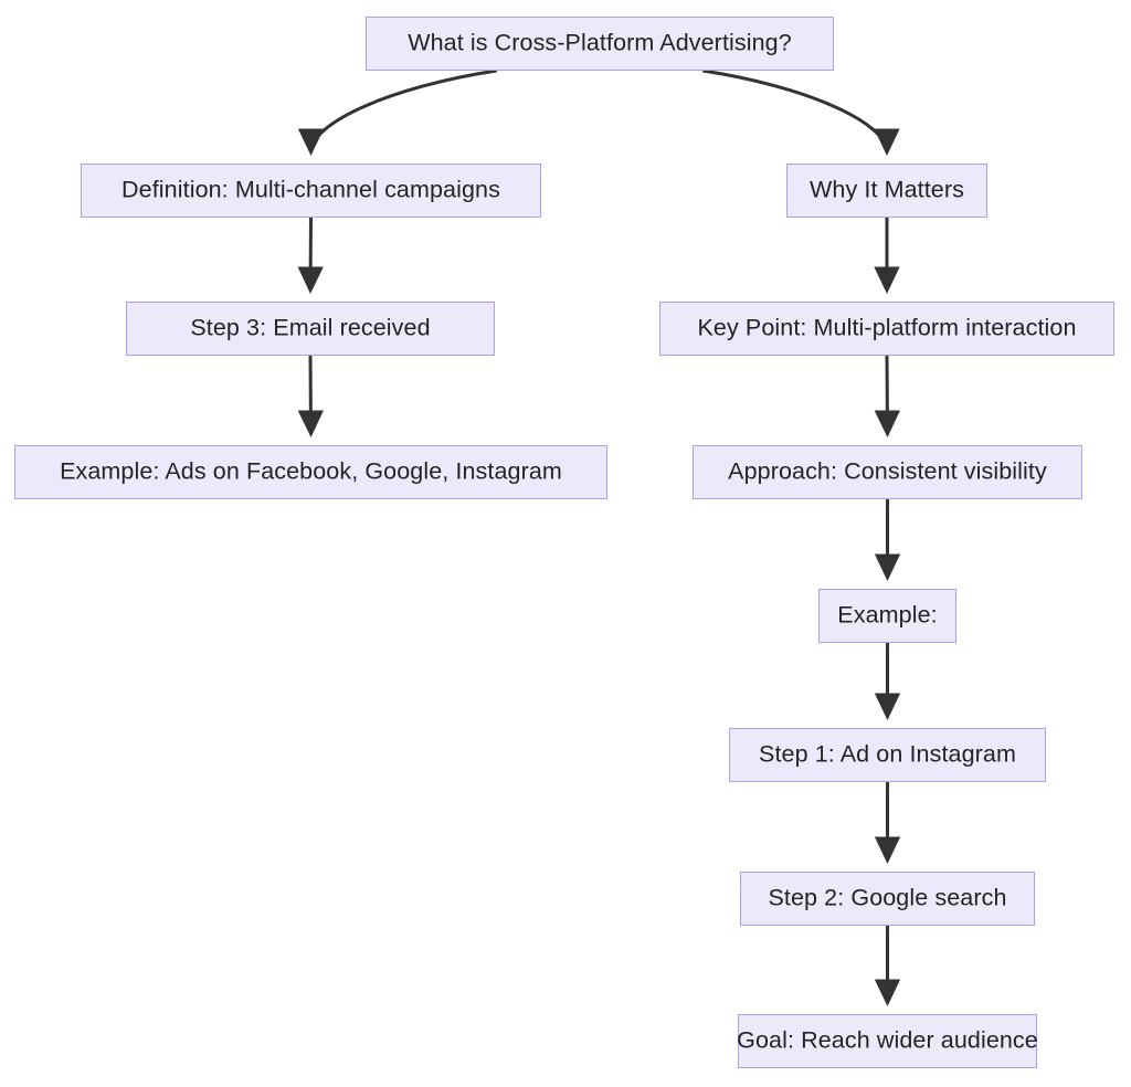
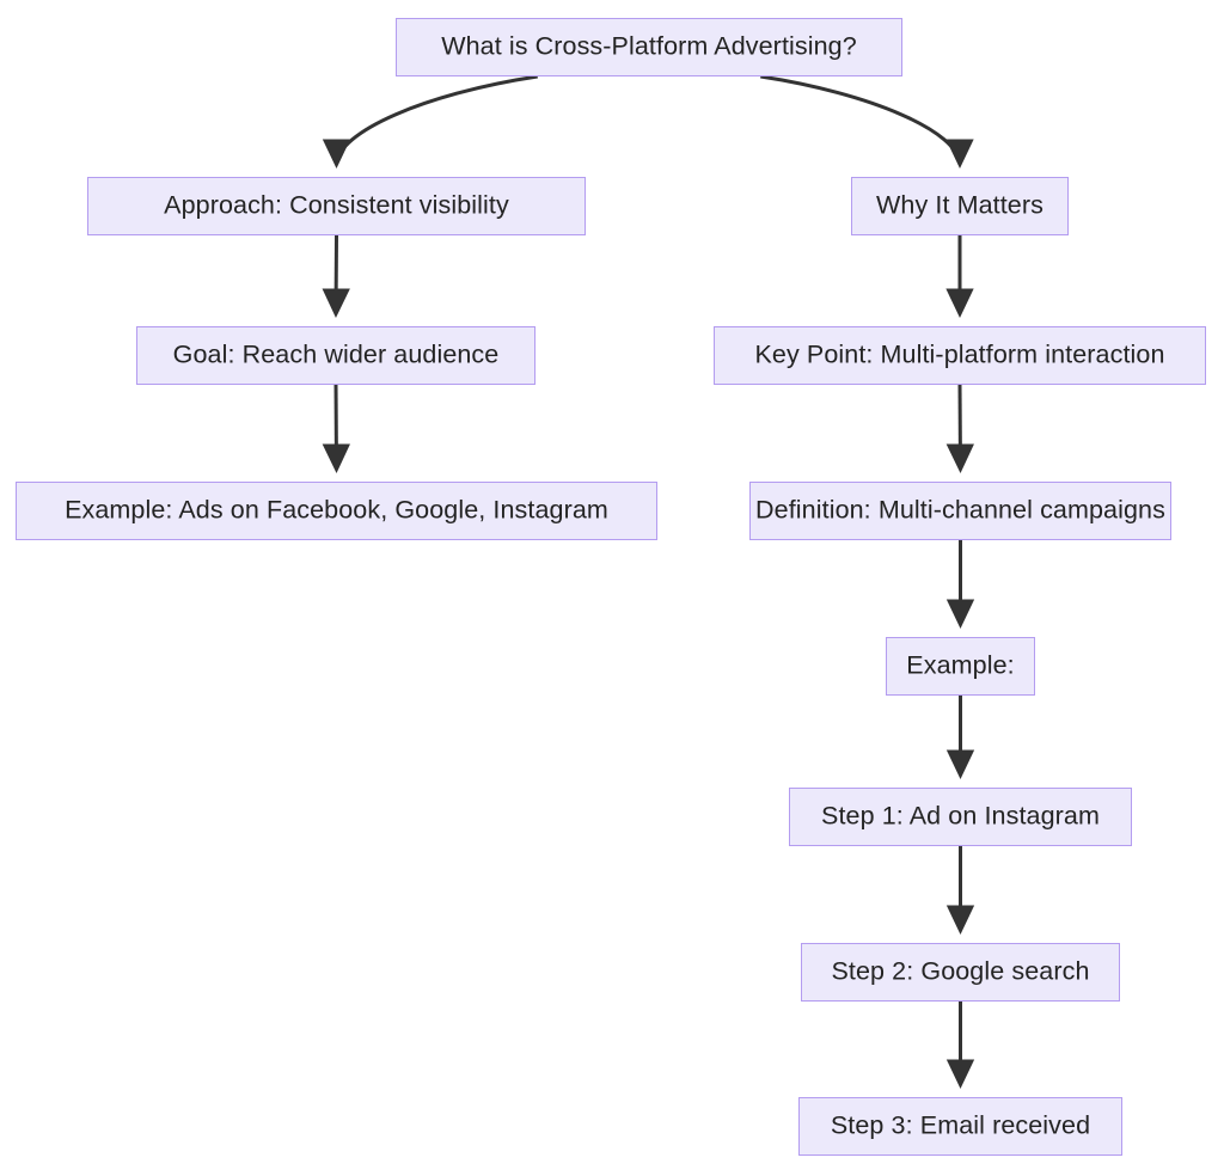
  What is Cross-Platform Advertising?
- Definition: Multi-channel campaigns
+ Approach: Consistent visibility
  Why It Matters
- Step 3: Email received
+ Goal: Reach wider audience
  Key Point: Multi-platform interaction
  Example: Ads on Facebook, Google, Instagram
- Approach: Consistent visibility
+ Definition: Multi-channel campaigns
  Example:
  Step 1: Ad on Instagram
  Step 2: Google search
- Goal: Reach wider audience
+ Step 3: Email received
